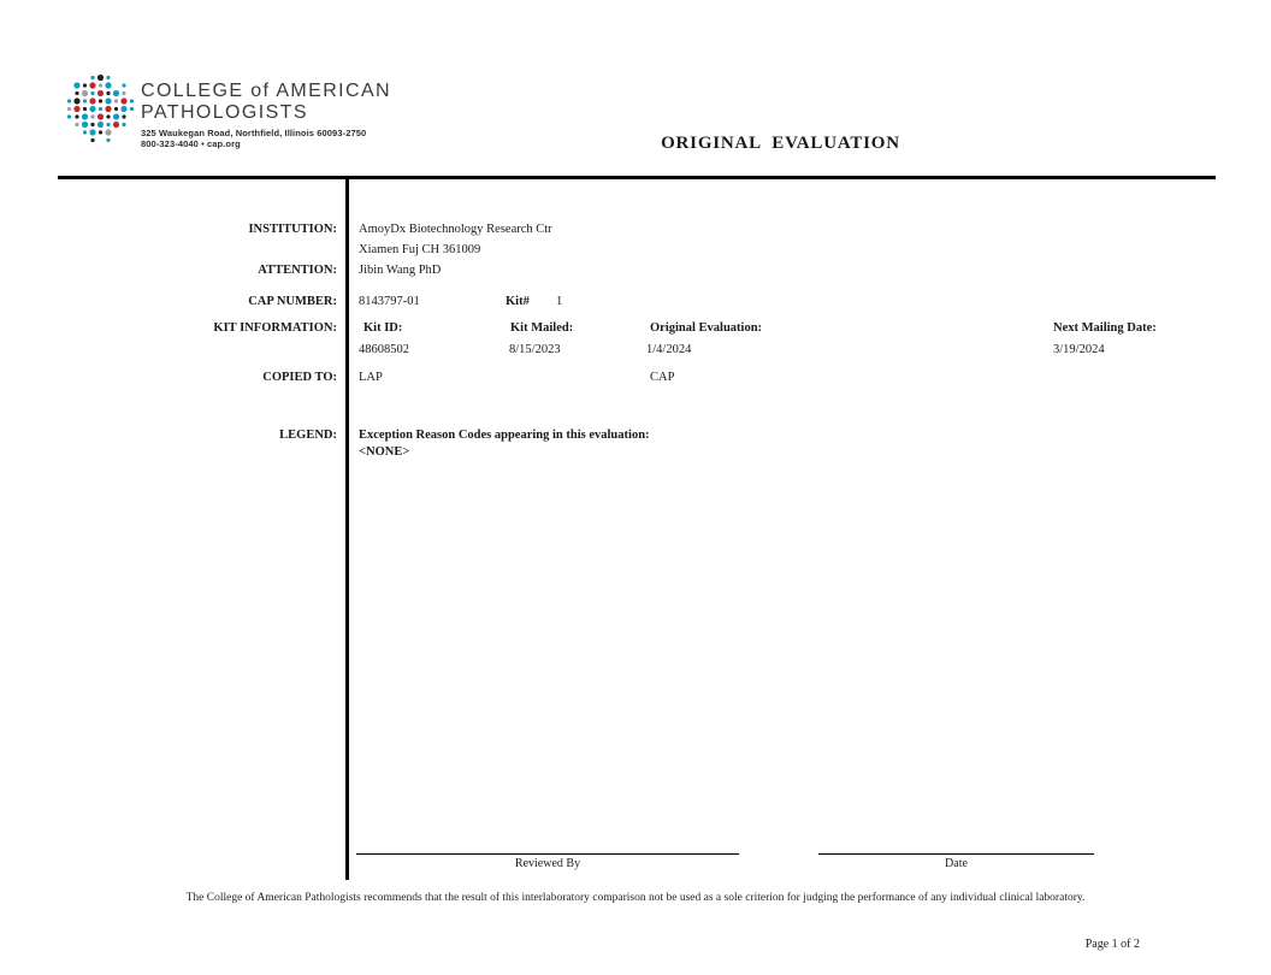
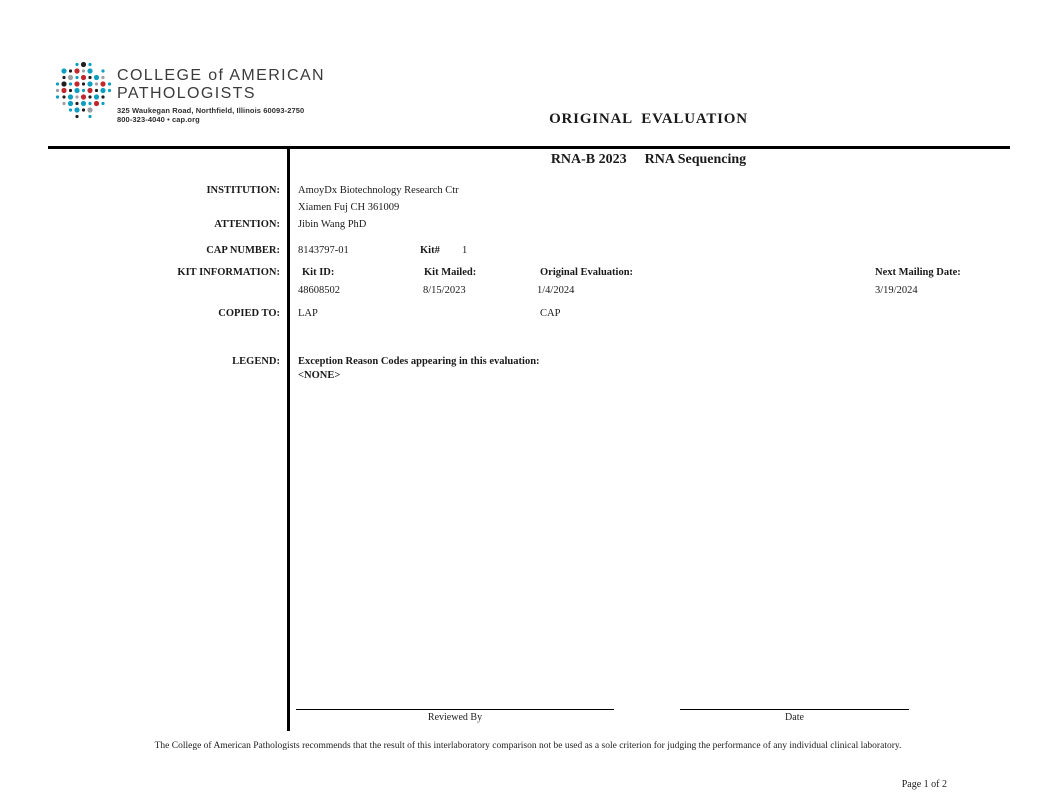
  COLLEGE of AMERICAN
  PATHOLOGISTS
  325 Waukegan Road, Northfield, Illinois 60093-2750
  800-323-4040 • cap.org
  ORIGINAL EVALUATION
+ RNA-B 2023 RNA Sequencing
  INSTITUTION:
  AmoyDx Biotechnology Research Ctr
  Xiamen Fuj CH 361009
  ATTENTION:
  Jibin Wang PhD
  CAP NUMBER:
  8143797-01
  Kit#
  1
  KIT INFORMATION:
  Kit ID:
  48608502
  Kit Mailed:
  8/15/2023
  Original Evaluation:
  1/4/2024
  Next Mailing Date:
  3/19/2024
  COPIED TO:
  LAP
  CAP
  LEGEND:
  Exception Reason Codes appearing in this evaluation:
  <NONE>
  Reviewed By
  Date
  The College of American Pathologists recommends that the result of this interlaboratory comparison not be used as a sole criterion for judging the performance of any individual clinical laboratory.
  Page 1 of 2
